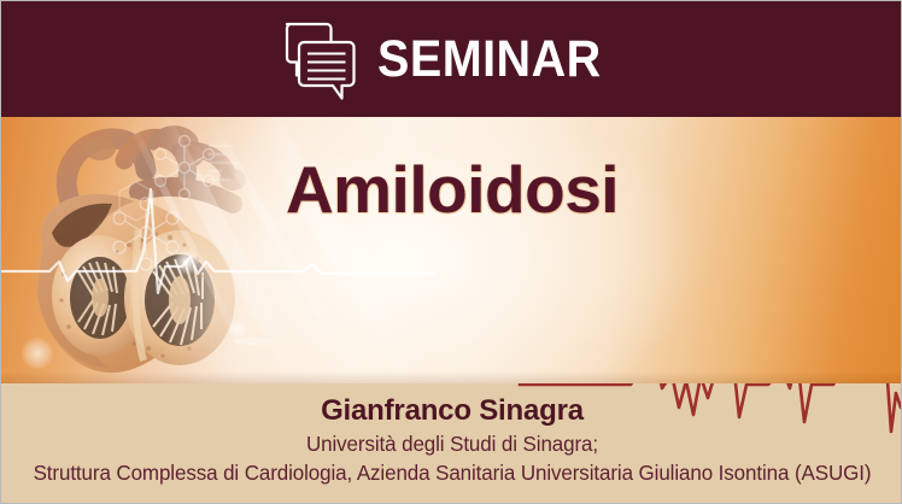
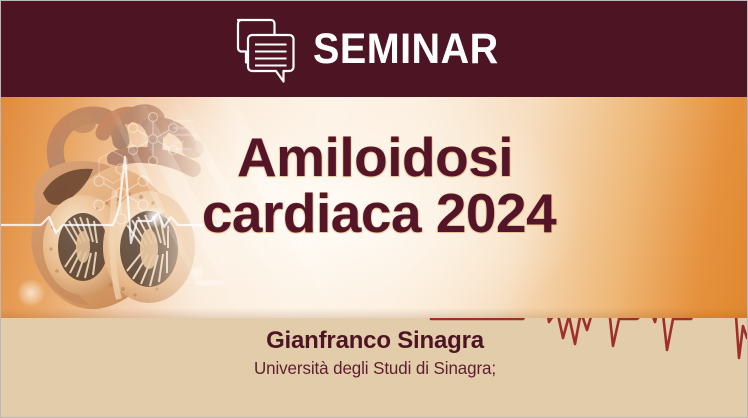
  SEMINAR
  Amiloidosi
+ cardiaca 2024
  Gianfranco Sinagra
  Università degli Studi di Sinagra;
- Struttura Complessa di Cardiologia, Azienda Sanitaria Universitaria Giuliano Isontina (ASUGI)
